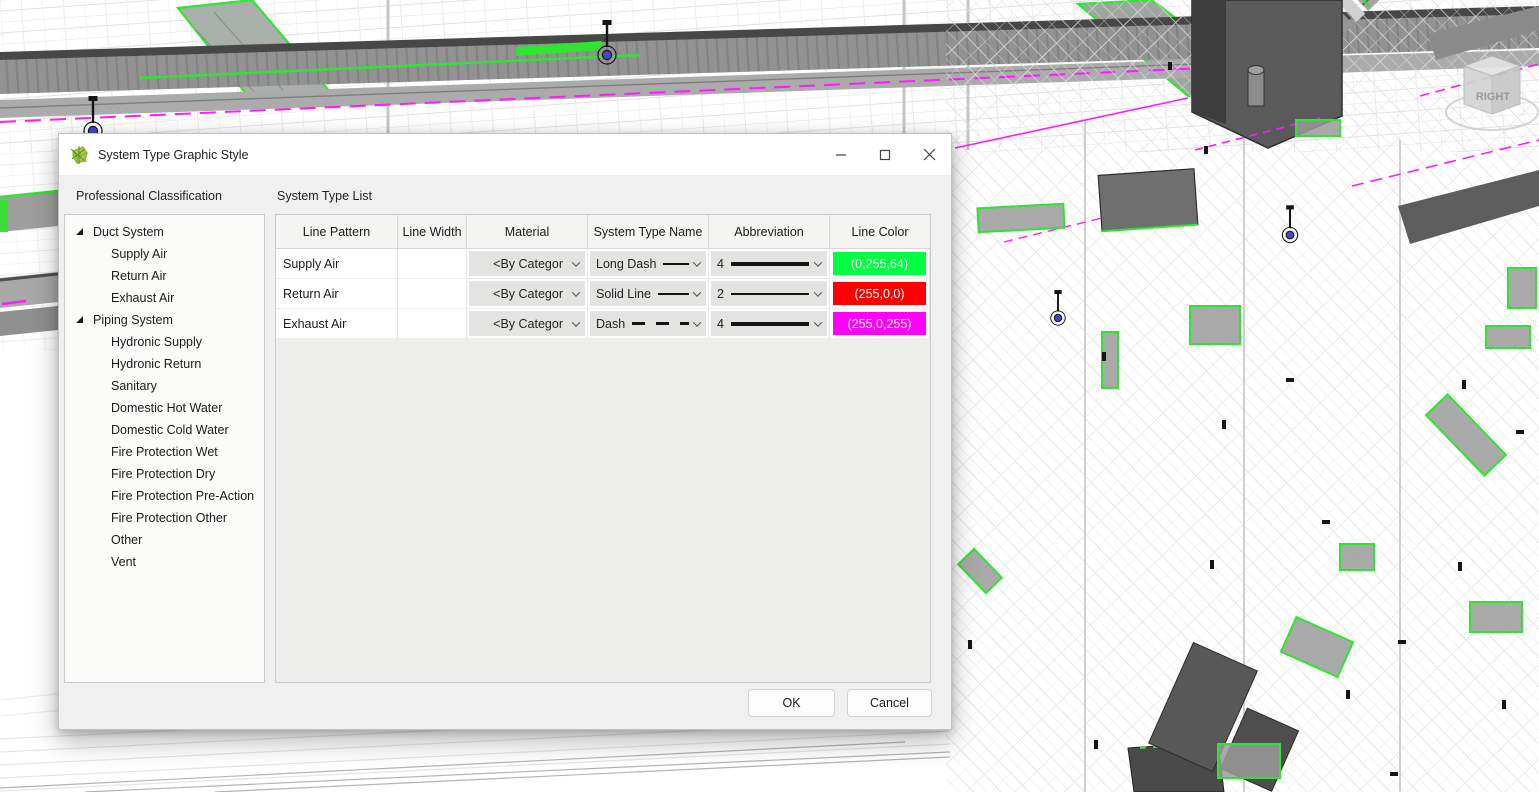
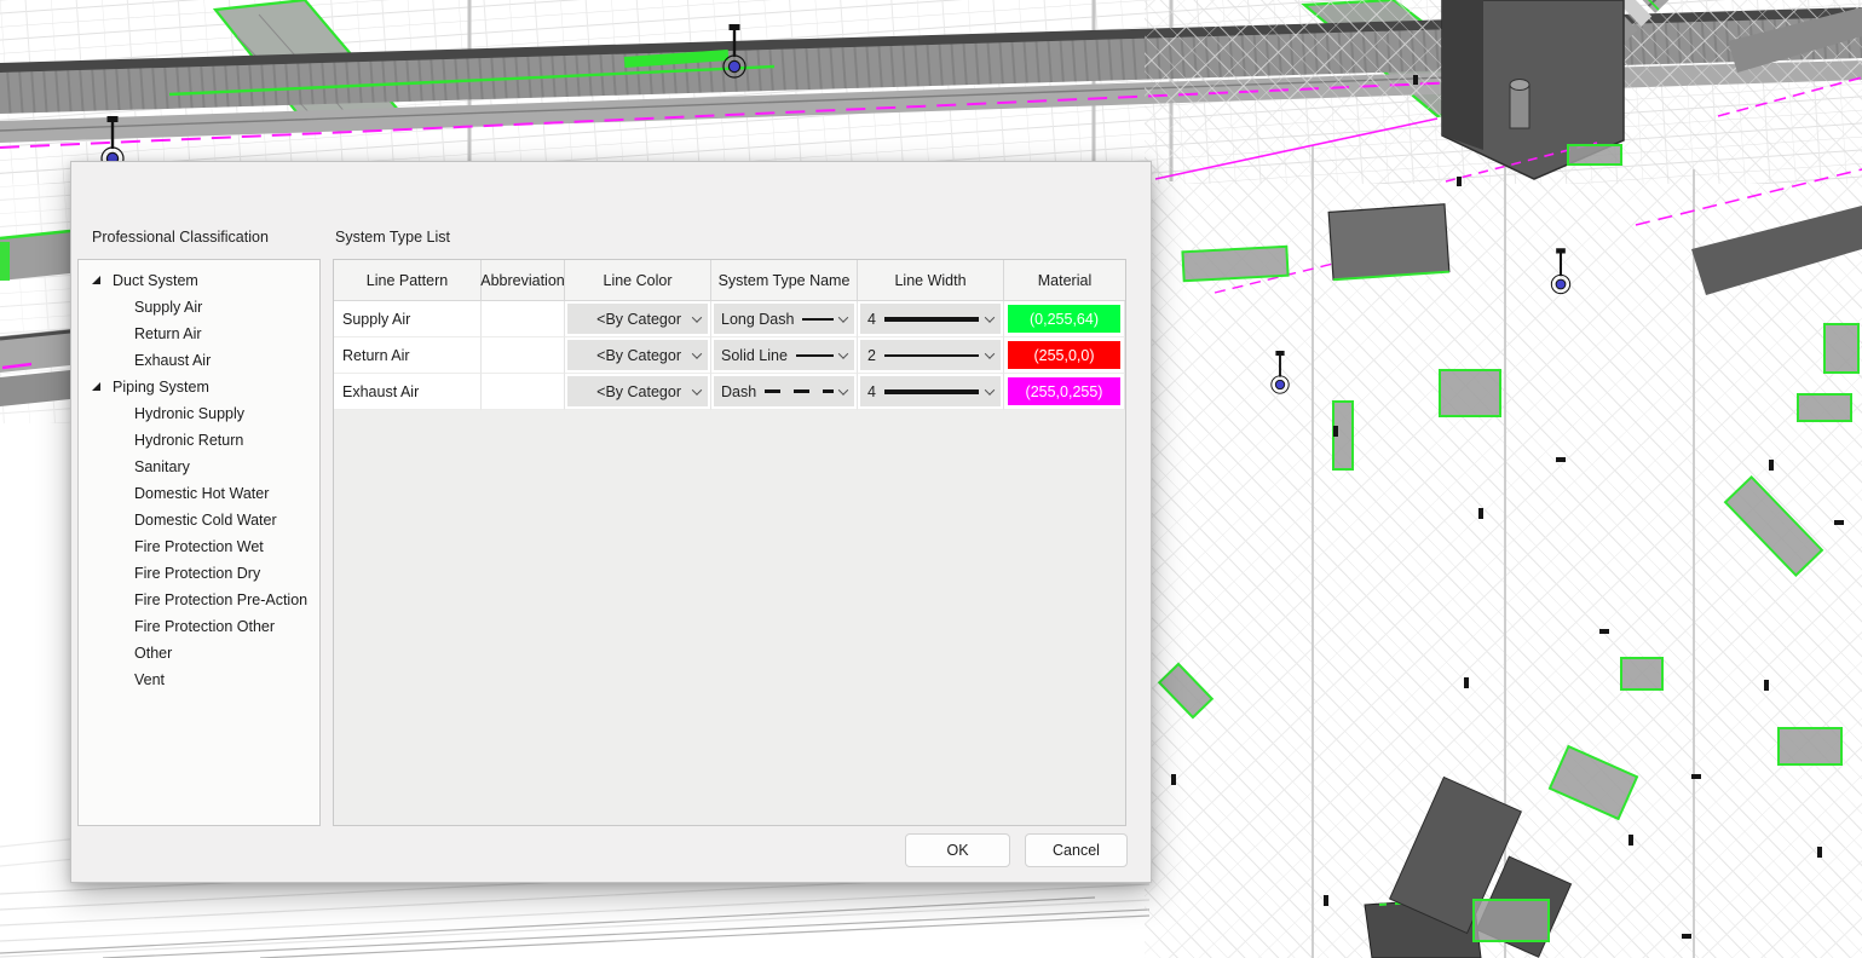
- RIGHT
- System Type Graphic Style
  Professional Classification
  System Type List
  Duct System
  Supply Air
  Return Air
  Exhaust Air
  Piping System
  Hydronic Supply
  Hydronic Return
  Sanitary
  Domestic Hot Water
  Domestic Cold Water
  Fire Protection Wet
  Fire Protection Dry
  Fire Protection Pre-Action
  Fire Protection Other
  Other
  Vent
  Line Pattern
- Line Width
+ Abbreviation
- Material
+ Line Color
  System Type Name
- Abbreviation
+ Line Width
- Line Color
+ Material
  Supply Air
  <By Categor
  Long Dash
  4
  (0,255,64)
  Return Air
  <By Categor
  Solid Line
  2
  (255,0,0)
  Exhaust Air
  <By Categor
  Dash
  4
  (255,0,255)
  OK
  Cancel
